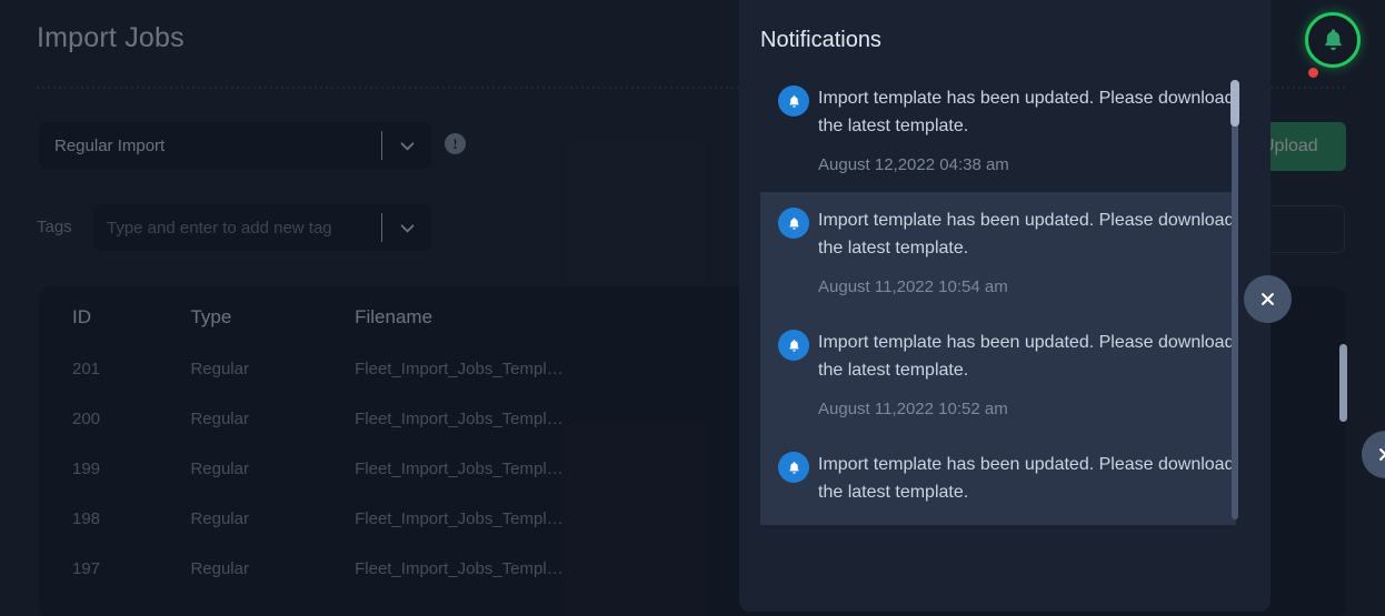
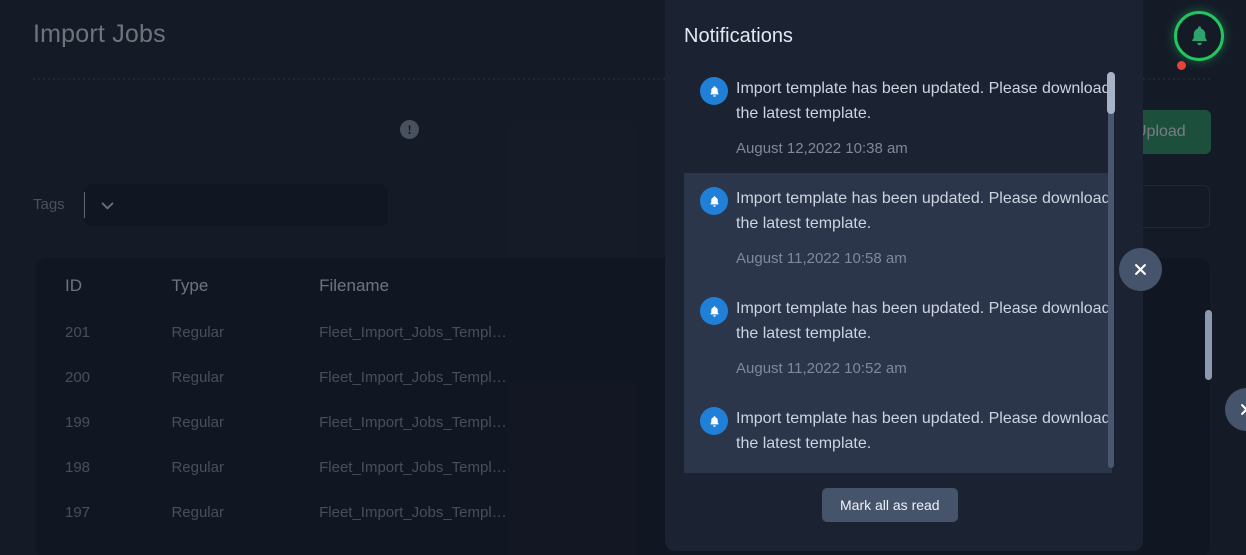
  Import Jobs
- Regular Import
  !
  Tags
- Type and enter to add new tag
  pload
  ID	Type	Filename
  201	Regular	Fleet_Import_Jobs_Templ…
  200	Regular	Fleet_Import_Jobs_Templ…
  199	Regular	Fleet_Import_Jobs_Templ…
  198	Regular	Fleet_Import_Jobs_Templ…
  197	Regular	Fleet_Import_Jobs_Templ…
  Notifications
  Import template has been updated. Please downloa the latest template.
- August 12,2022 04:38 am
+ August 12,2022 10:38 am
  Import template has been updated. Please download the latest template.
- August 11,2022 10:54 am
+ August 11,2022 10:58 am
  Import template has been updated. Please download the latest template.
  August 11,2022 10:52 am
  Import template has been updated. Please download the latest template.
+ Mark all as read
